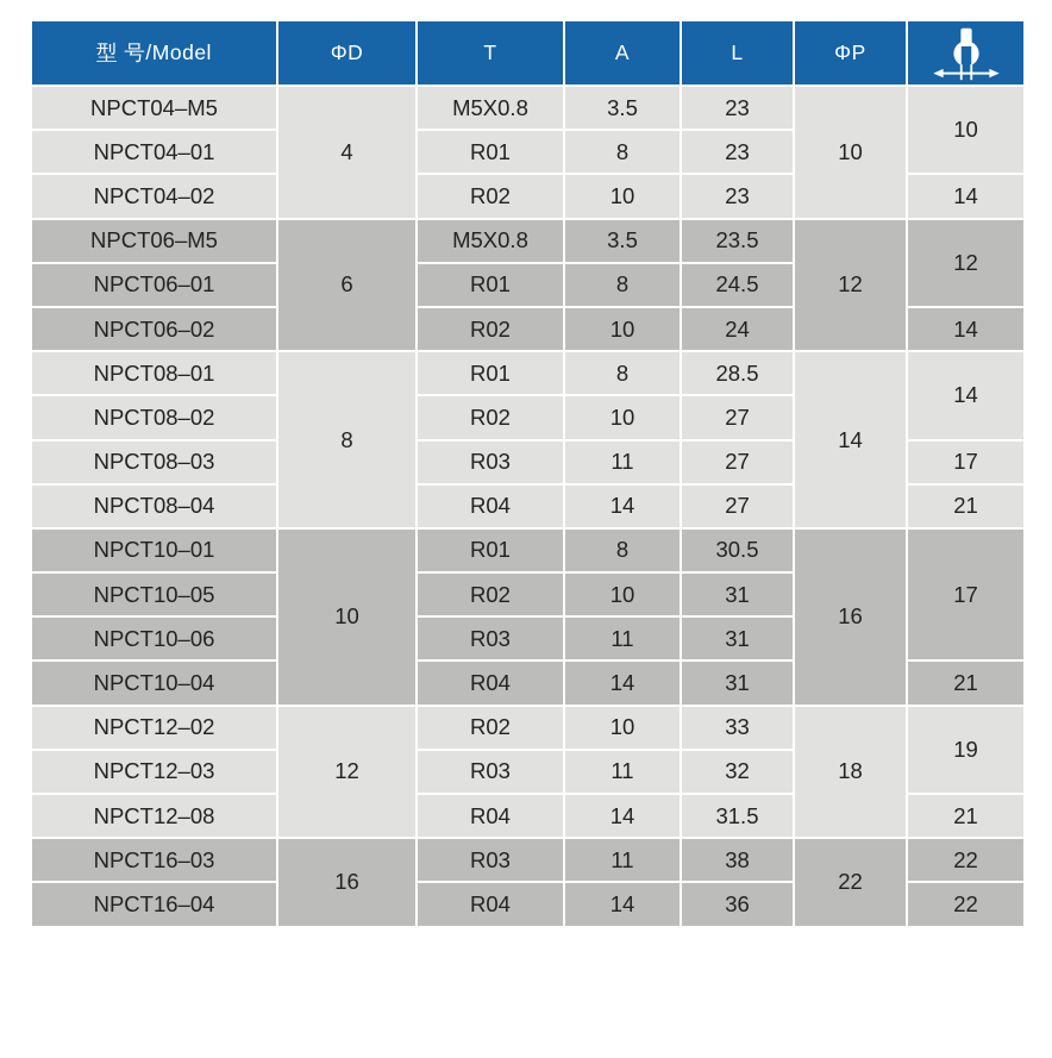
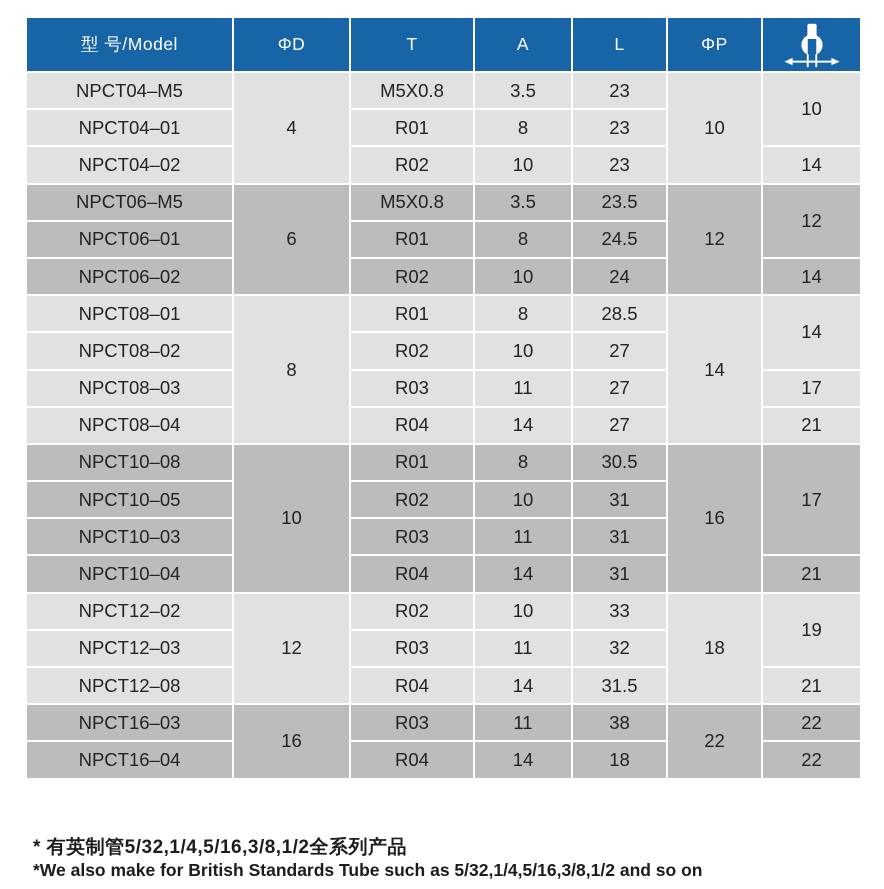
  型 号/Model	ΦD	T	A	L	ΦP
  NPCT04–M5	4	M5X0.8	3.5	23	10	10
  NPCT04–01	R01	8	23
  NPCT04–02	R02	10	23	14
  NPCT06–M5	6	M5X0.8	3.5	23.5	12	12
  NPCT06–01	R01	8	24.5
  NPCT06–02	R02	10	24	14
  NPCT08–01	8	R01	8	28.5	14	14
  NPCT08–02	R02	10	27
  NPCT08–03	R03	11	27	17
  NPCT08–04	R04	14	27	21
- NPCT10–01	10	R01	8	30.5	16	17
+ NPCT10–08	10	R01	8	30.5	16	17
  NPCT10–05	R02	10	31
- NPCT10–06	R03	11	31
+ NPCT10–03	R03	11	31
  NPCT10–04	R04	14	31	21
  NPCT12–02	12	R02	10	33	18	19
  NPCT12–03	R03	11	32
  NPCT12–08	R04	14	31.5	21
  NPCT16–03	16	R03	11	38	22	22
- NPCT16–04	R04	14	36	22
+ NPCT16–04	R04	14	18	22
+ * 有英制管5/32,1/4,5/16,3/8,1/2全系列产品
+ *We also make for British Standards Tube such as 5/32,1/4,5/16,3/8,1/2 and so on
